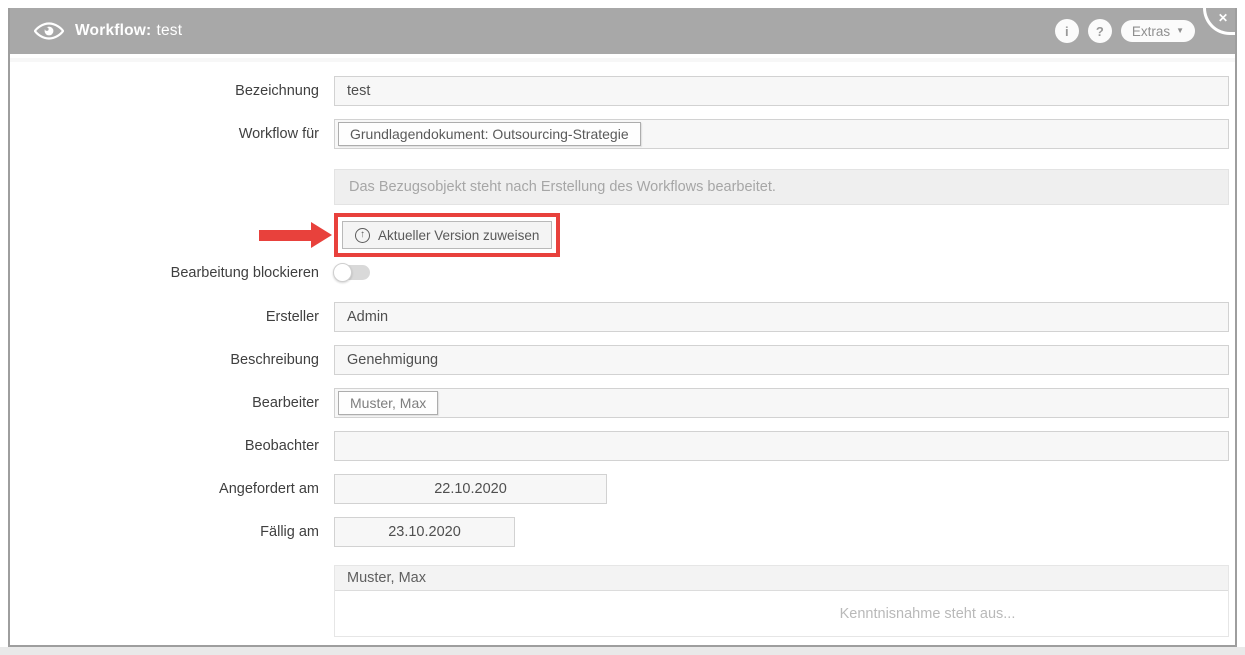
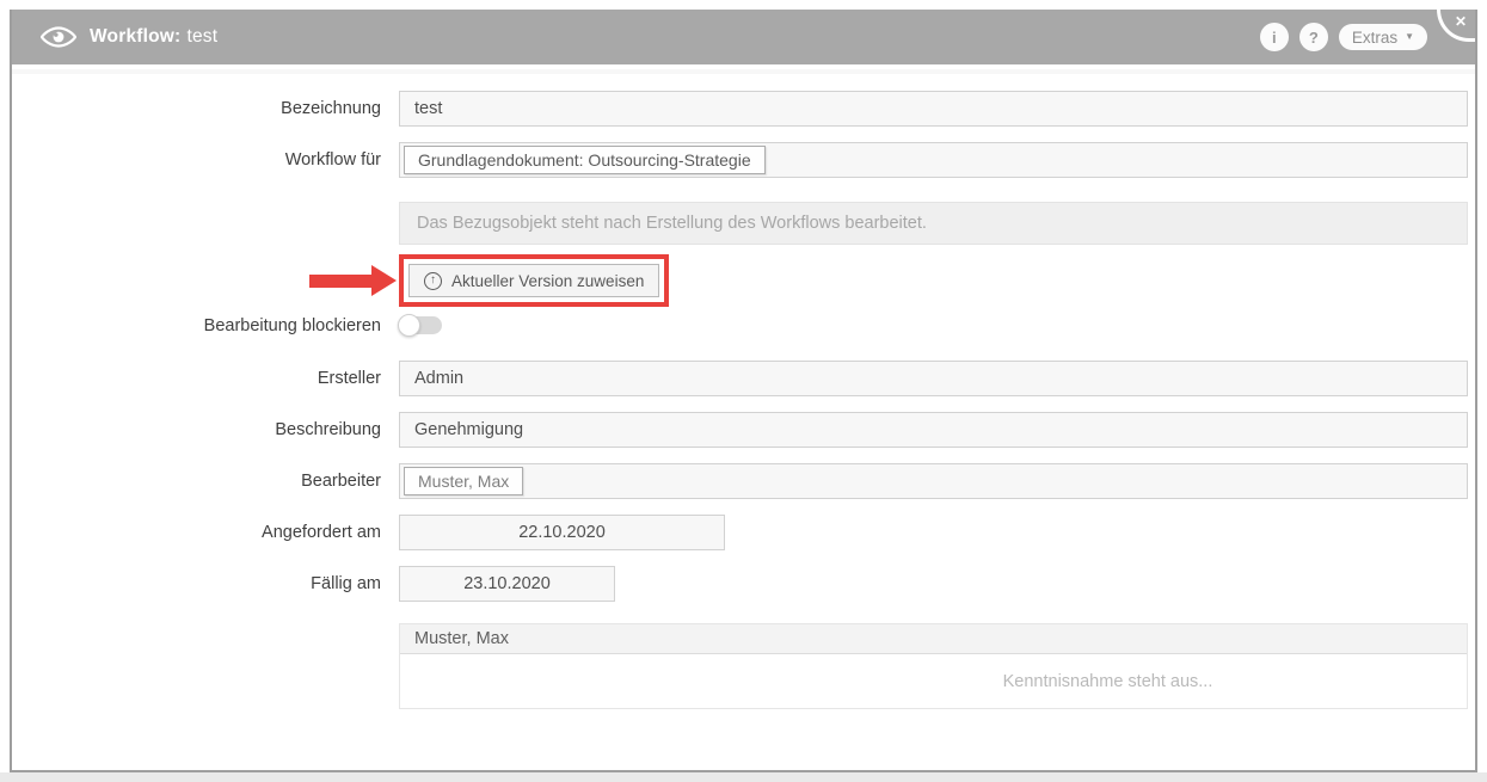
  Workflow: test
  i
  ?
  Extras
  ▼
  ✕
  Bezeichnung
  test
  Workflow für
  Grundlagendokument: Outsourcing-Strategie
  Das Bezugsobjekt steht nach Erstellung des Workflows bearbeitet.
  ↑
  Aktueller Version zuweisen
  Bearbeitung blockieren
  Ersteller
  Admin
  Beschreibung
  Genehmigung
  Bearbeiter
  Muster, Max
- Beobachter
  Angefordert am
  22.10.2020
  Fällig am
  23.10.2020
  Muster, Max
  Kenntnisnahme steht aus...
